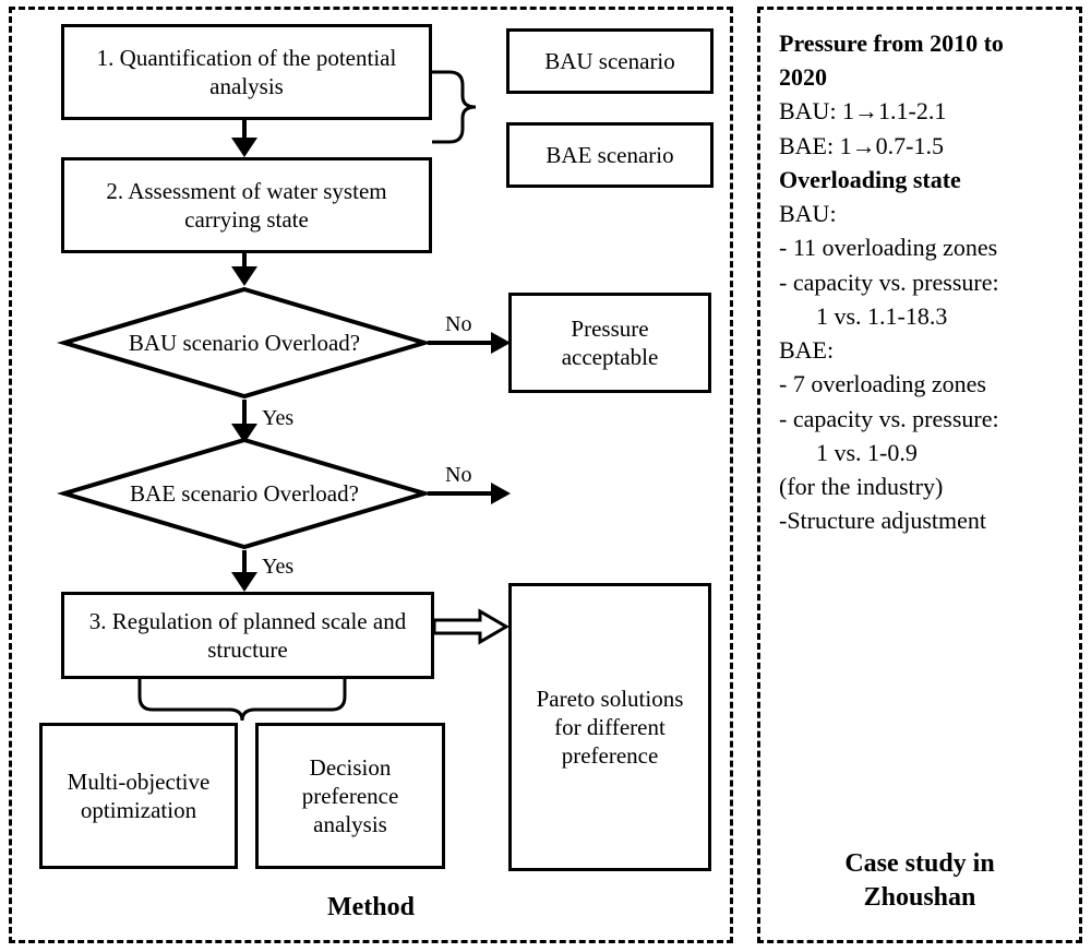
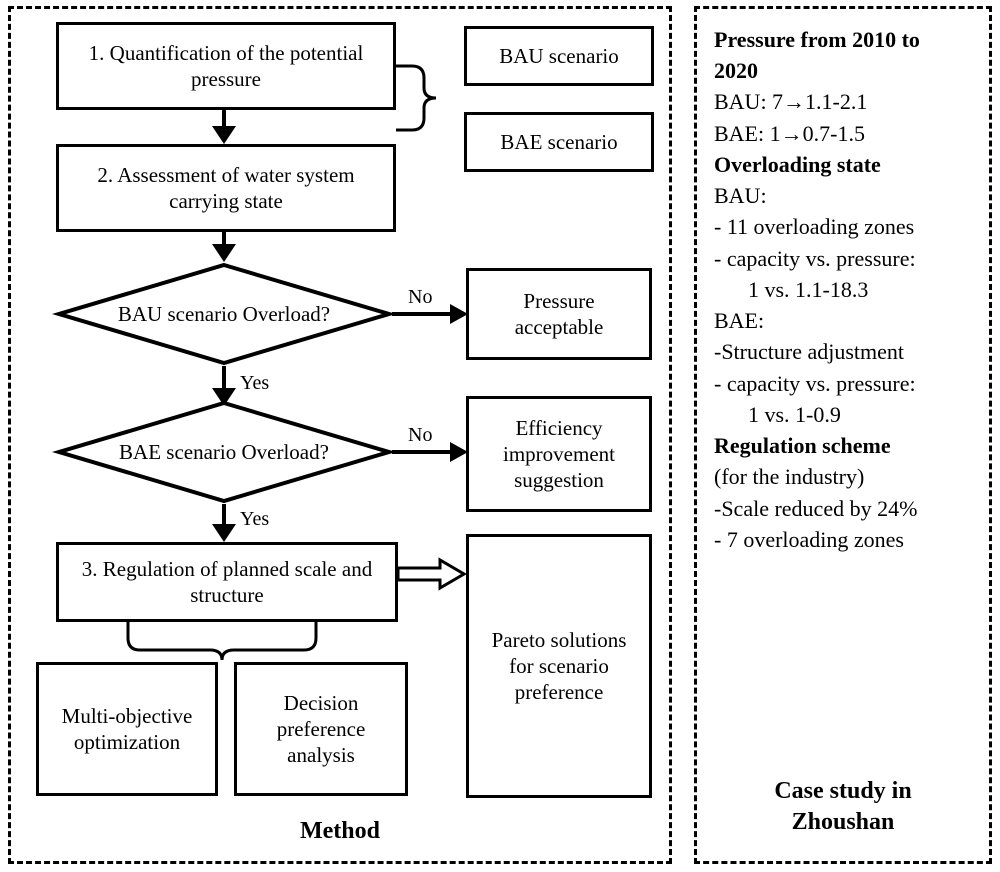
- 1. Quantification of the potential analysis
+ 1. Quantification of the potential pressure
  BAU scenario
  BAE scenario
  2. Assessment of water system carrying state
  BAU scenario Overload?
  Pressure acceptable
  BAE scenario Overload?
+ Efficiency improvement suggestion
  3. Regulation of planned scale and structure
- Pareto solutions for different preference
+ Pareto solutions for scenario preference
  Multi-objective optimization
  Decision preference analysis
  No
  Yes
  No
  Yes
  Method
  Pressure from 2010 to
  2020
- BAU: 1→1.1-2.1
+ BAU: 7→1.1-2.1
  BAE: 1→0.7-1.5
  Overloading state
  BAU:
  - 11 overloading zones
  - capacity vs. pressure:
  1 vs. 1.1-18.3
  BAE:
- - 7 overloading zones
+ -Structure adjustment
  - capacity vs. pressure:
  1 vs. 1-0.9
+ Regulation scheme
  (for the industry)
+ -Scale reduced by 24%
- -Structure adjustment
+ - 7 overloading zones
  Case study in
  Zhoushan
